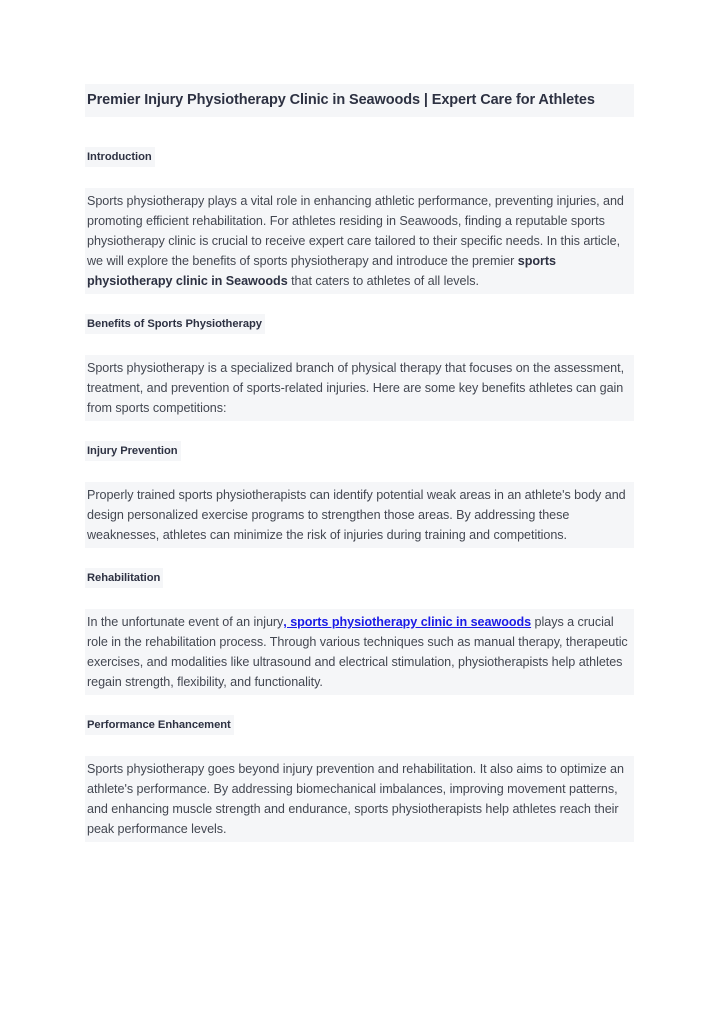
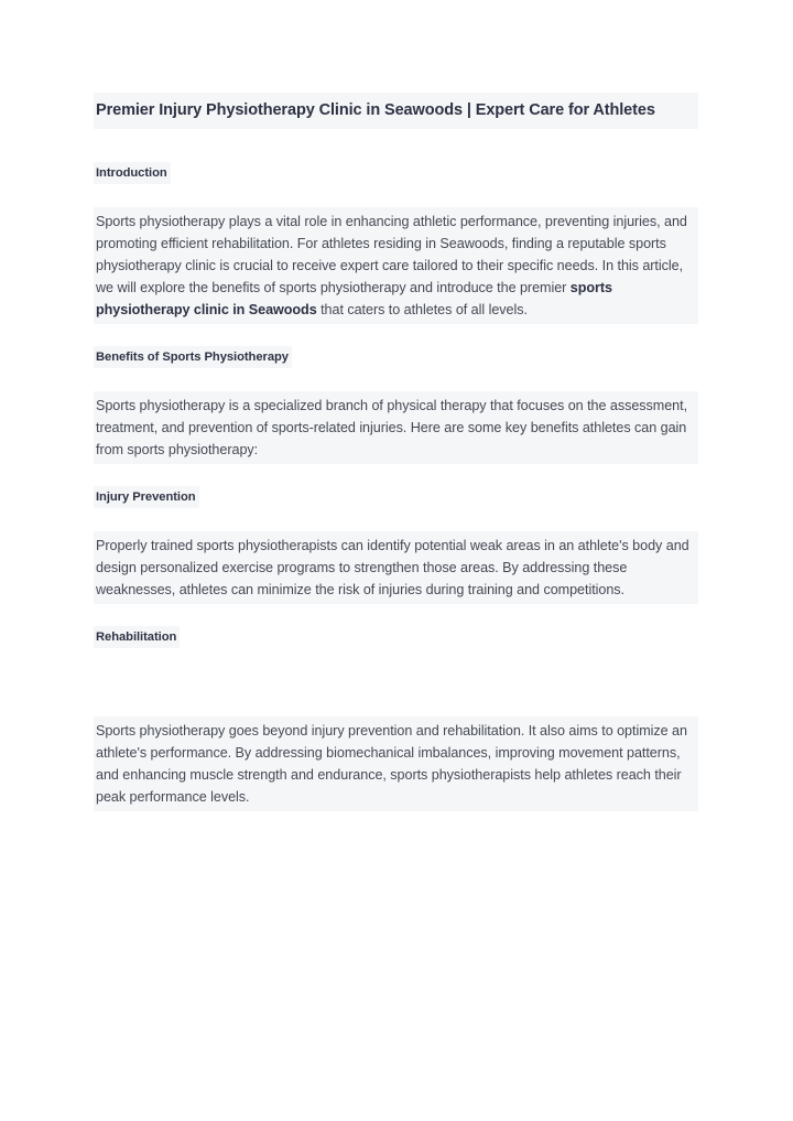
  Premier Injury Physiotherapy Clinic in Seawoods | Expert Care for Athletes
  Introduction
  Sports physiotherapy plays a vital role in enhancing athletic performance, preventing injuries, and promoting efficient rehabilitation. For athletes residing in Seawoods, finding a reputable sports physiotherapy clinic is crucial to receive expert care tailored to their specific needs. In this article, we will explore the benefits of sports physiotherapy and introduce the premier sports physiotherapy clinic in Seawoods that caters to athletes of all levels.
  Benefits of Sports Physiotherapy
- Sports physiotherapy is a specialized branch of physical therapy that focuses on the assessment, treatment, and prevention of sports-related injuries. Here are some key benefits athletes can gain from sports competitions:
+ Sports physiotherapy is a specialized branch of physical therapy that focuses on the assessment, treatment, and prevention of sports-related injuries. Here are some key benefits athletes can gain from sports physiotherapy:
  Injury Prevention
  Properly trained sports physiotherapists can identify potential weak areas in an athlete's body and design personalized exercise programs to strengthen those areas. By addressing these weaknesses, athletes can minimize the risk of injuries during training and competitions.
  Rehabilitation
- In the unfortunate event of an injury, sports physiotherapy clinic in seawoods plays a crucial role in the rehabilitation process. Through various techniques such as manual therapy, therapeutic exercises, and modalities like ultrasound and electrical stimulation, physiotherapists help athletes regain strength, flexibility, and functionality.
- Performance Enhancement
  Sports physiotherapy goes beyond injury prevention and rehabilitation. It also aims to optimize an athlete's performance. By addressing biomechanical imbalances, improving movement patterns, and enhancing muscle strength and endurance, sports physiotherapists help athletes reach their peak performance levels.
